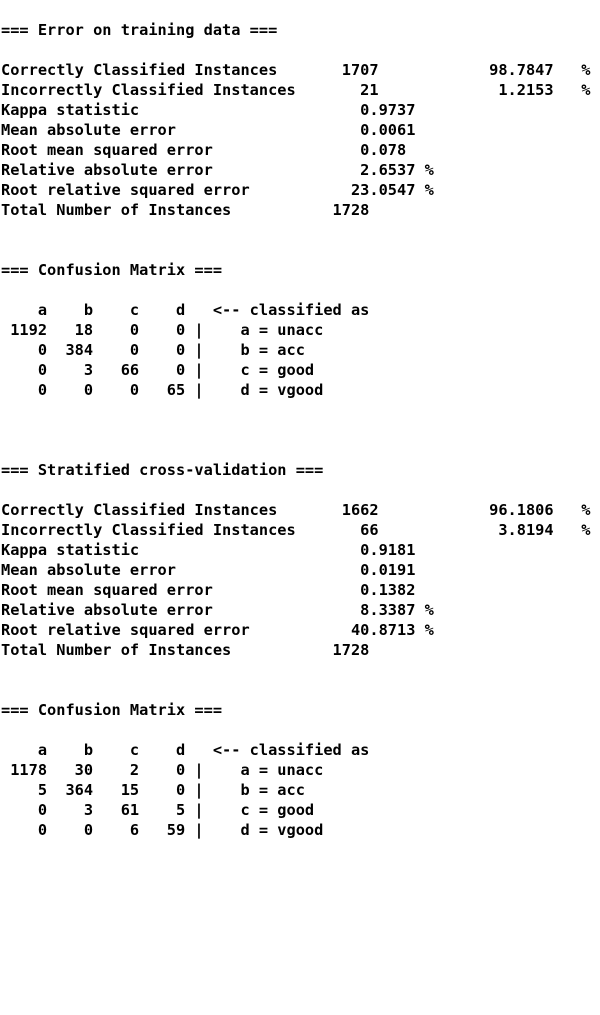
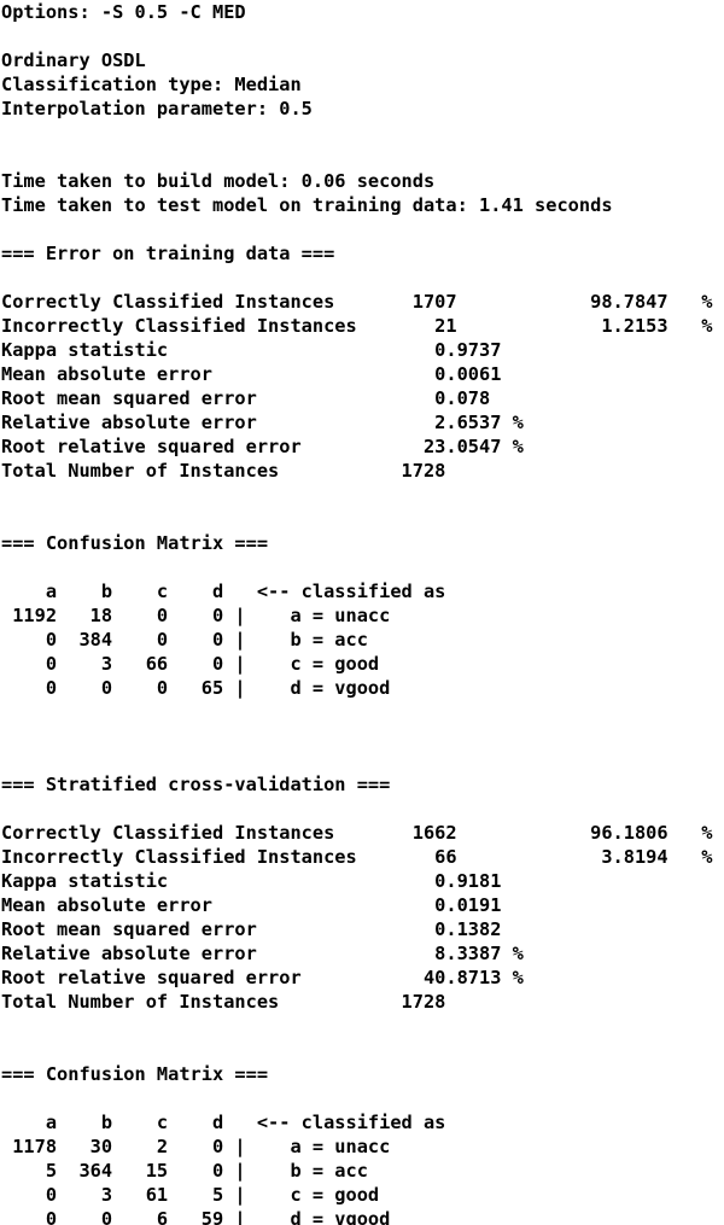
+ Options: -S 0.5 -C MED
+ Ordinary OSDL
+ Classification type: Median
+ Interpolation parameter: 0.5
+ Time taken to build model: 0.06 seconds
+ Time taken to test model on training data: 1.41 seconds
  === Error on training data ===
  Correctly Classified Instances 1707 98.7847 %
  Incorrectly Classified Instances 21 1.2153 %
  Kappa statistic 0.9737
  Mean absolute error 0.0061
  Root mean squared error 0.078
  Relative absolute error 2.6537 %
  Root relative squared error 23.0547 %
  Total Number of Instances 1728
  === Confusion Matrix ===
  a b c d <-- classified as
  1192 18 0 0 | a = unacc
  0 384 0 0 | b = acc
  0 3 66 0 | c = good
  0 0 0 65 | d = vgood
  === Stratified cross-validation ===
  Correctly Classified Instances 1662 96.1806 %
  Incorrectly Classified Instances 66 3.8194 %
  Kappa statistic 0.9181
  Mean absolute error 0.0191
  Root mean squared error 0.1382
  Relative absolute error 8.3387 %
  Root relative squared error 40.8713 %
  Total Number of Instances 1728
  === Confusion Matrix ===
  a b c d <-- classified as
  1178 30 2 0 | a = unacc
  5 364 15 0 | b = acc
  0 3 61 5 | c = good
  0 0 6 59 | d = vgood
